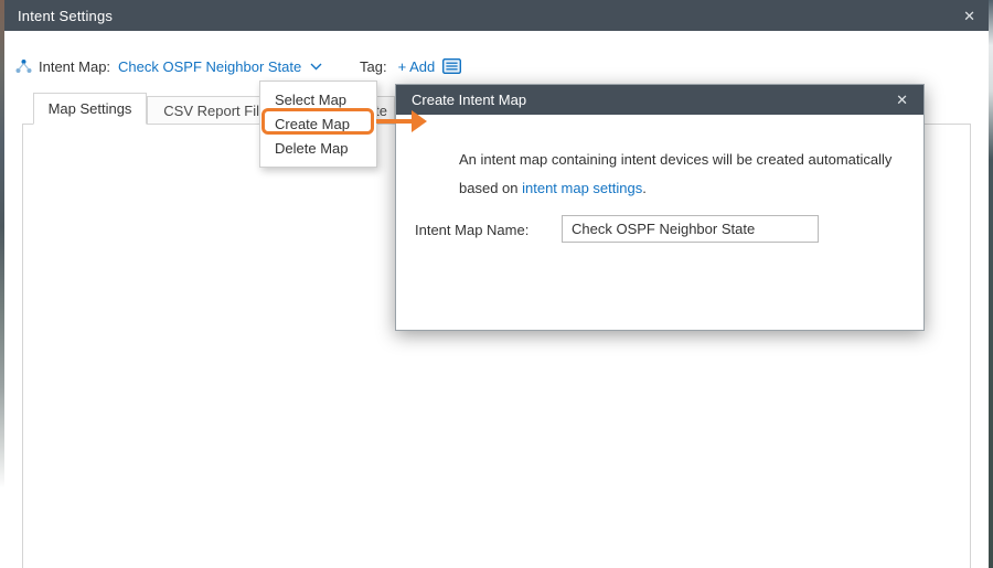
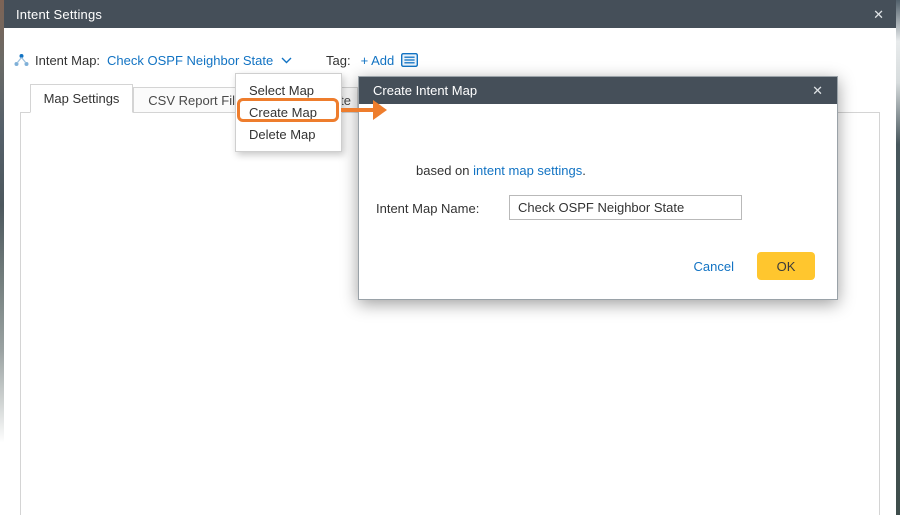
  Intent Settings
  ✕
  Intent Map:
  Check OSPF Neighbor State
  Tag:
  + Add
  Map Settings
  CSV Report Fil
  Select Map
  Create Map
  Delete Map
  Create Intent Map
  ✕
- An intent map containing intent devices will be created automatically
  based on intent map settings.
  Intent Map Name:
  Check OSPF Neighbor State
+ Cancel
+ OK
